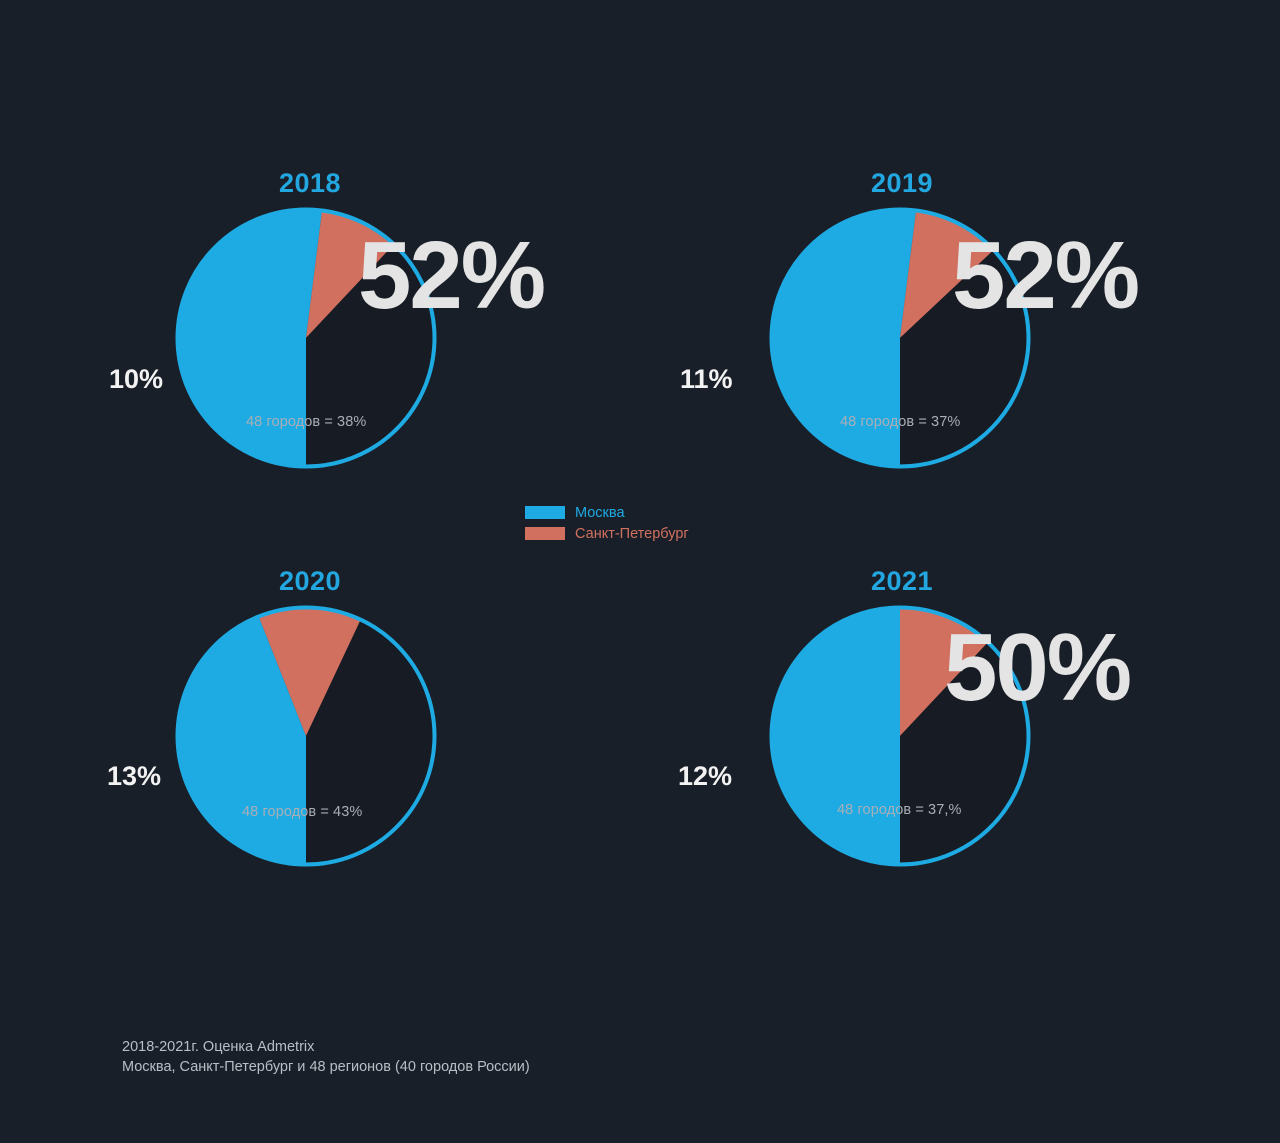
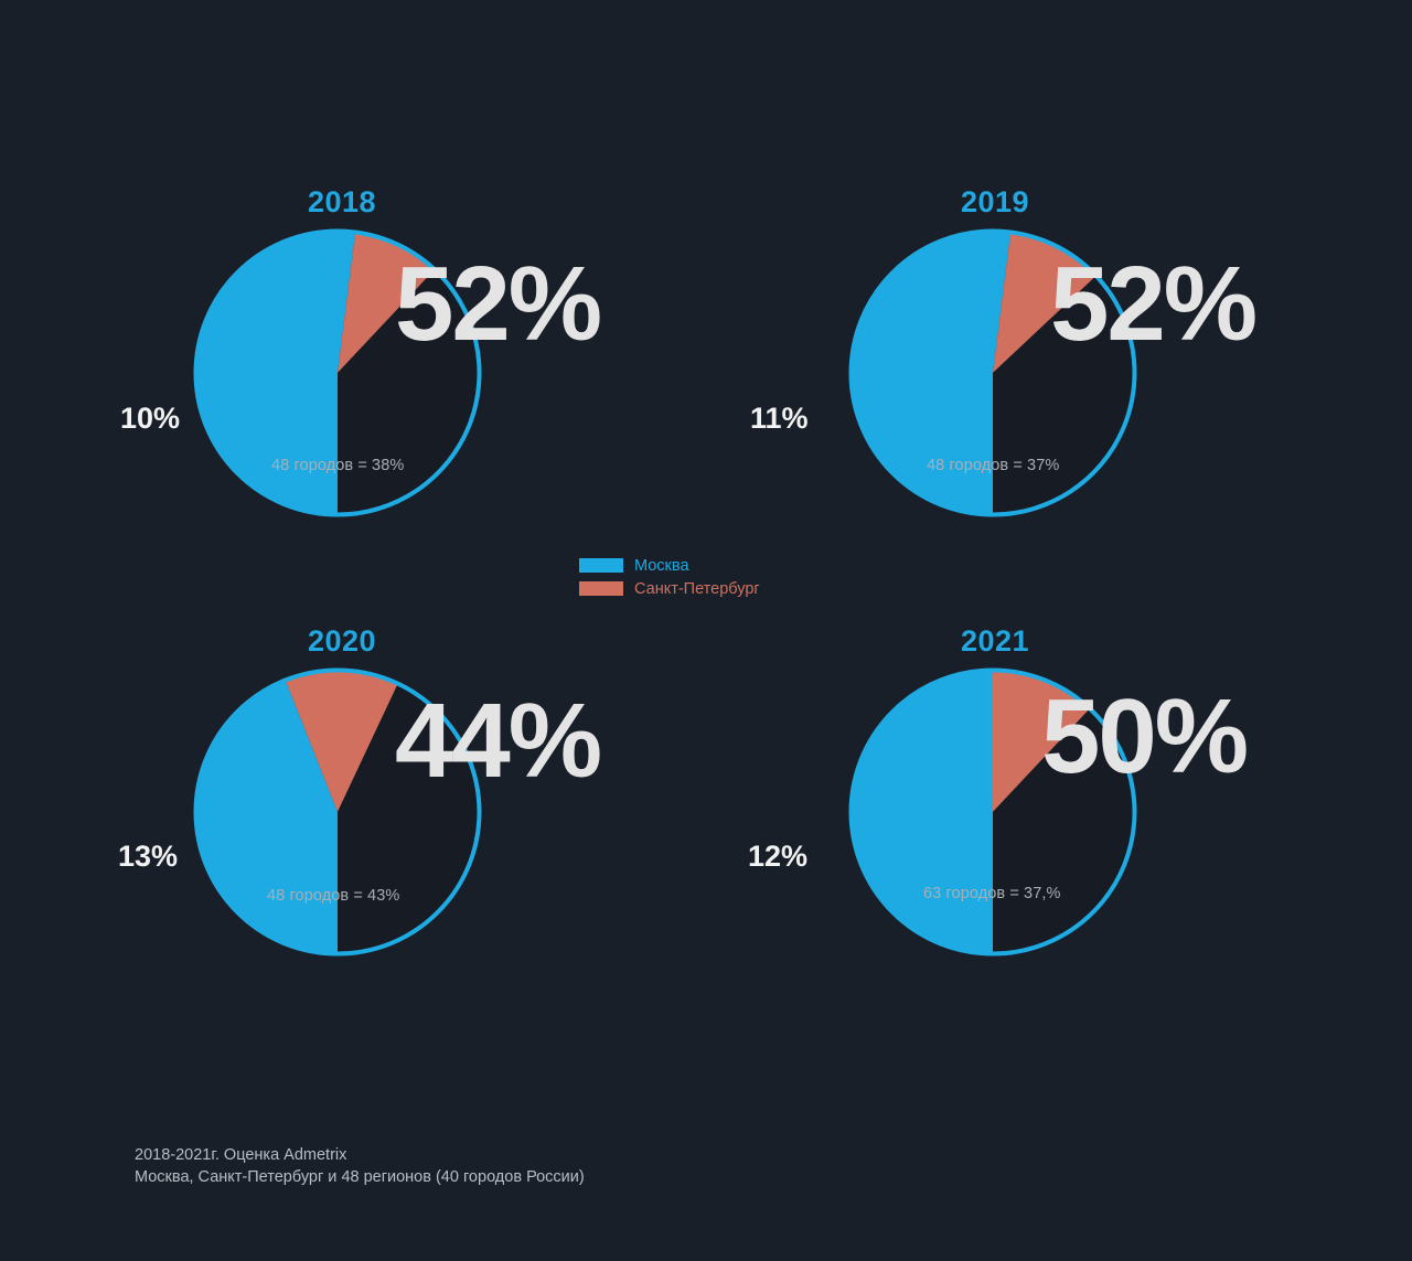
  2018
  48 городов = 38%
  52%
  10%
  2019
  48 городов = 37%
  52%
  11%
  2020
  48 городов = 43%
+ 44%
  13%
  2021
- 48 городов = 37,%
+ 63 городов = 37,%
  50%
  12%
  Москва
  Санкт-Петербург
  2018-2021г. Оценка Admetrix
  Москва, Санкт-Петербург и 48 регионов (40 городов России)
